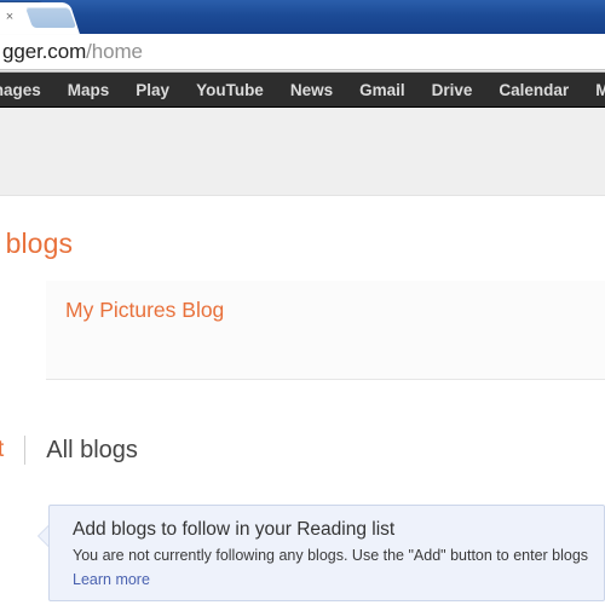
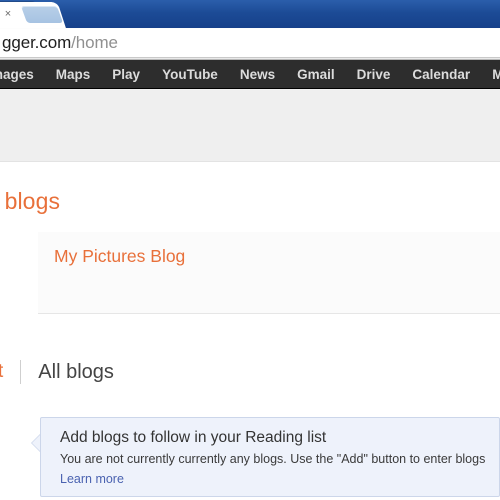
  ×
  gger.com
  /home
  ages
  Maps
  Play
  YouTube
  News
  Gmail
  Drive
  Calendar
  blogs
  My Pictures Blog
  t
  All blogs
  Add blogs to follow in your Reading list
- You are not currently following any blogs. Use the "Add" button to enter blogs
+ You are not currently currently any blogs. Use the "Add" button to enter blogs
  Learn more
